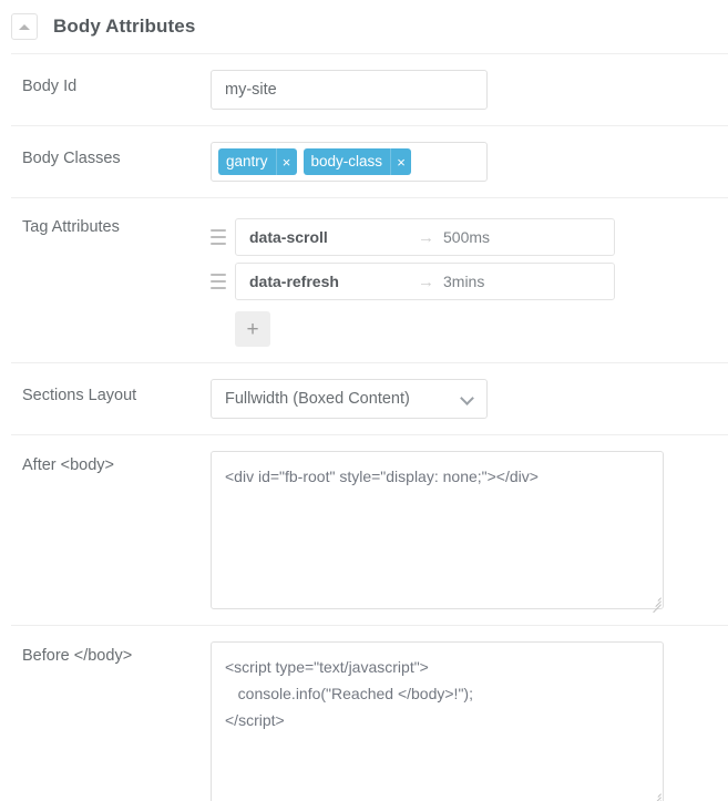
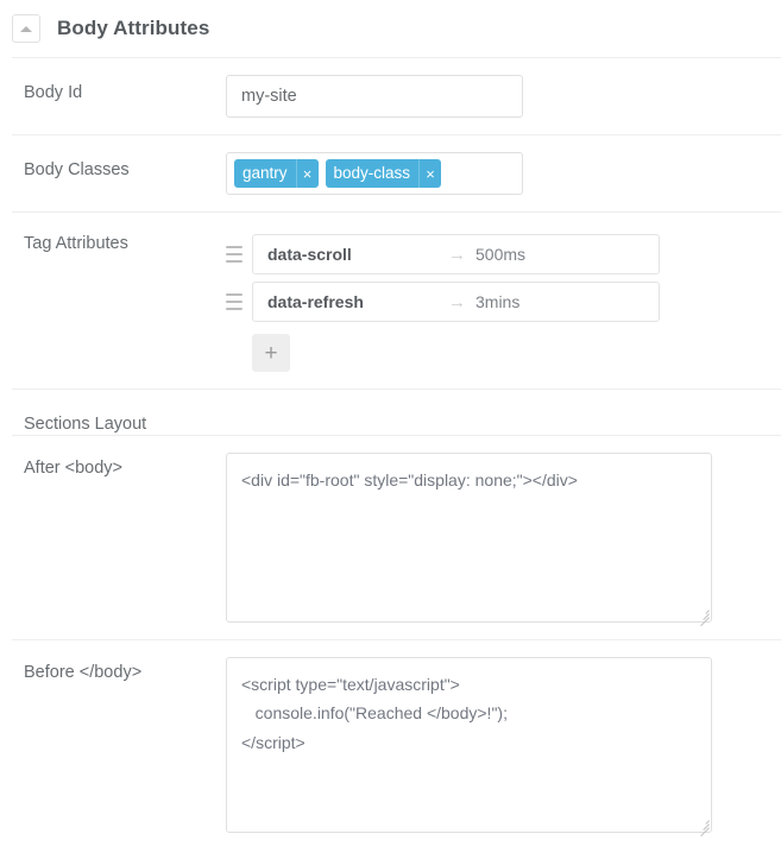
  Body Attributes
  Body Id
  my-site
  Body Classes
  gantry
  ×
  body-class
  ×
  Tag Attributes
  data-scroll
  →
  500ms
  data-refresh
  →
  3mins
  +
  Sections Layout
- Fullwidth (Boxed Content)
  After <body>
  <div id="fb-root" style="display: none;"></div>
  Before </body>
  <script type="text/javascript">
  console.info("Reached </body>!");
  </script>
